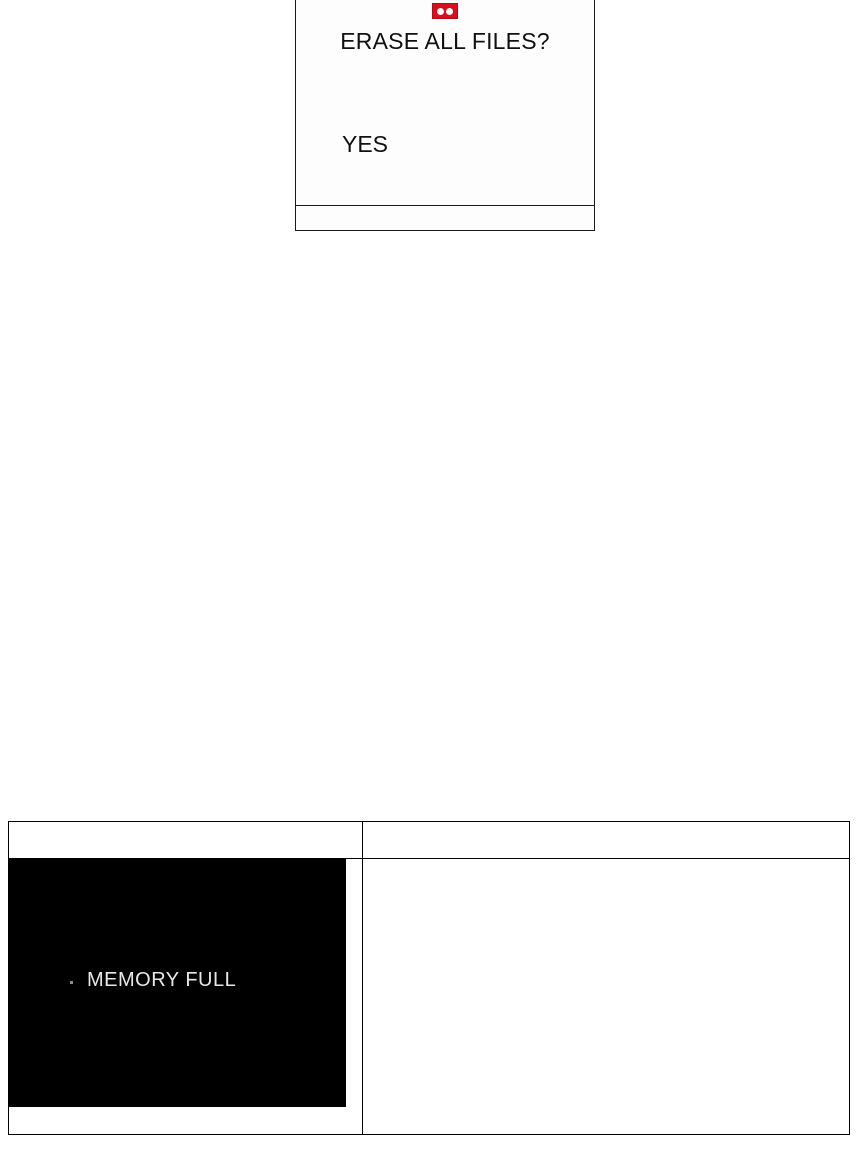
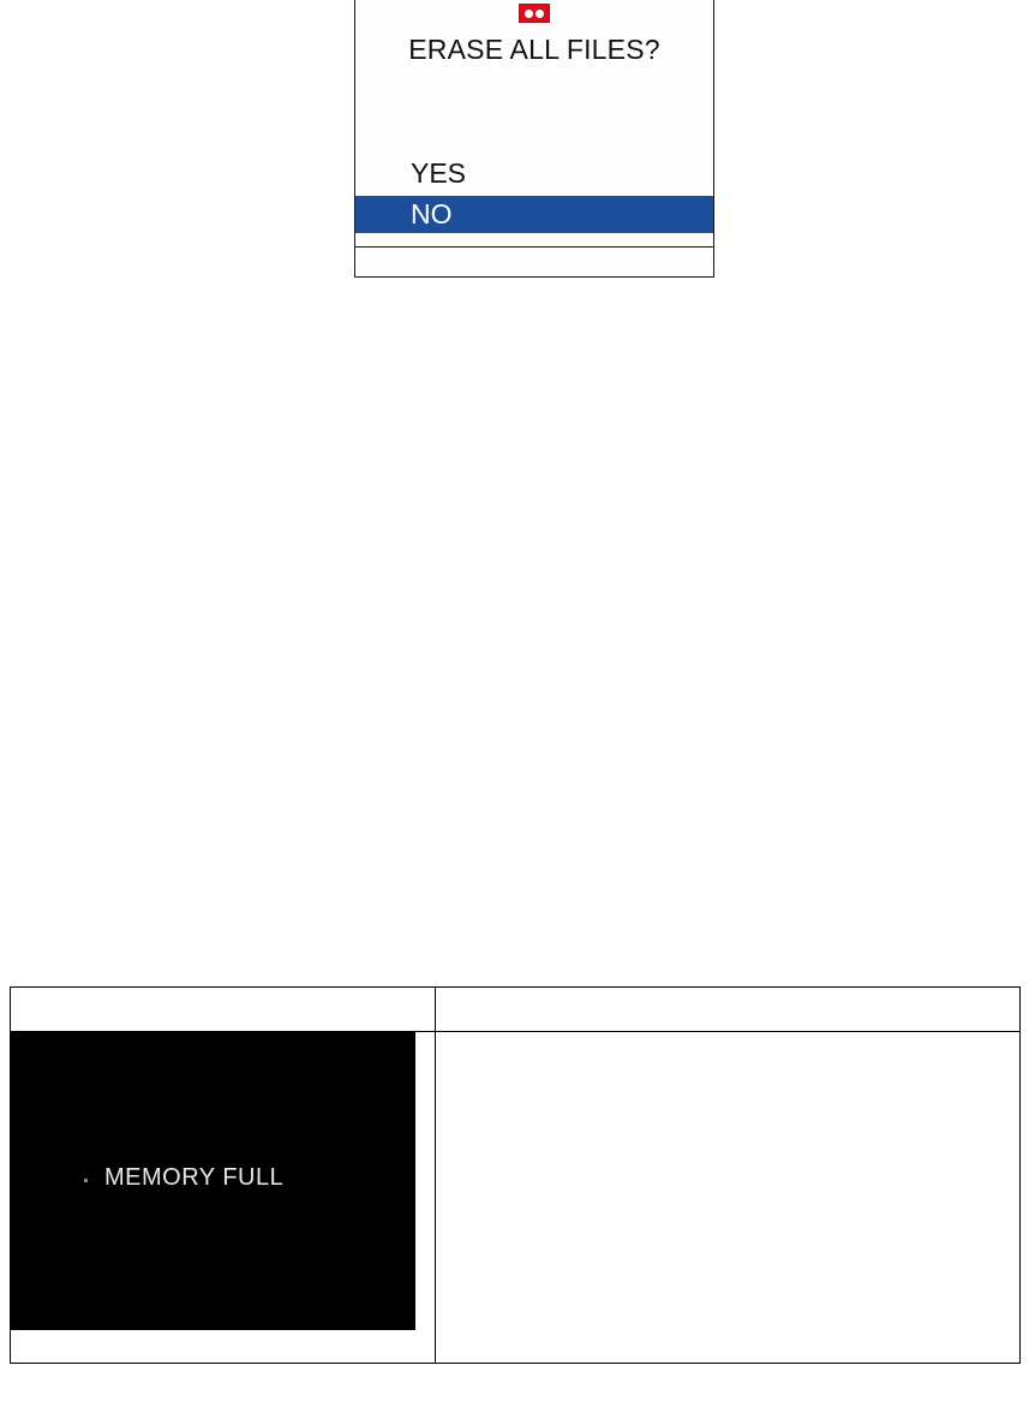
  ERASE ALL FILES?
  YES
+ NO
  MEMORY FULL
